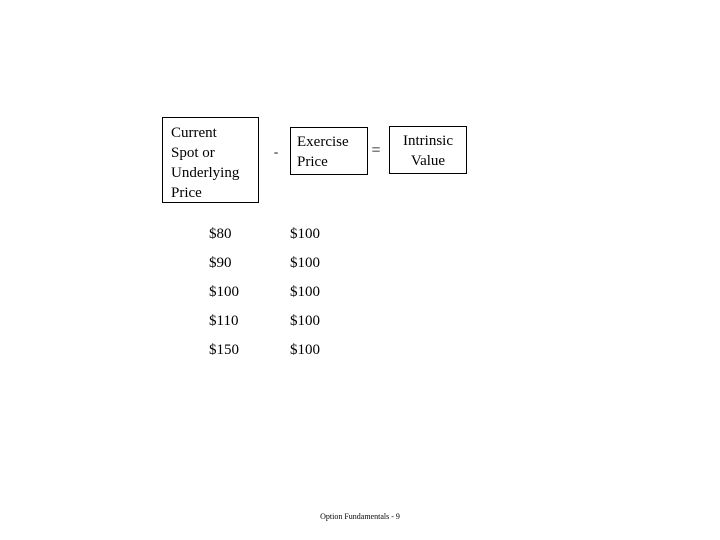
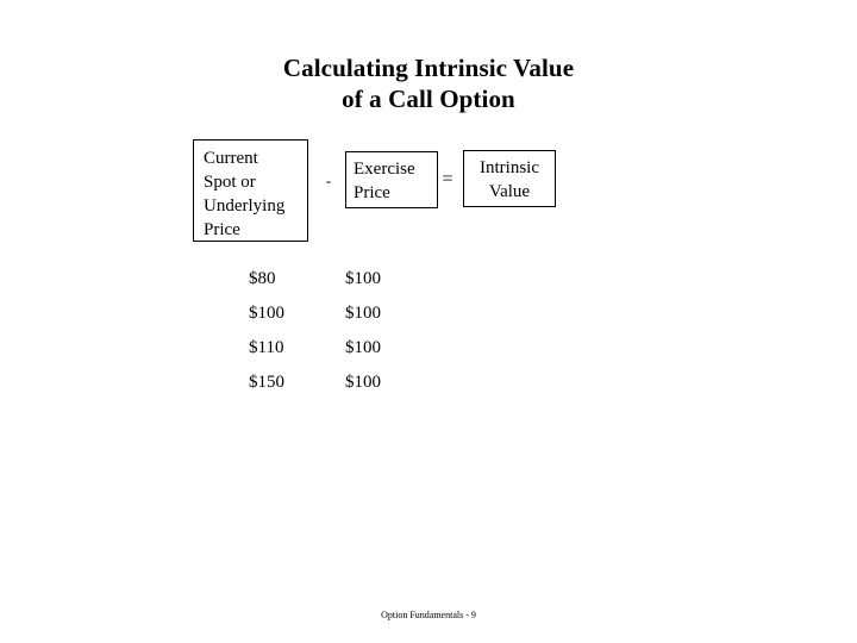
+ Calculating Intrinsic Value
+ of a Call Option
  Current
  Spot or
  Underlying
  Price
  -
  Exercise
  Price
  =
  Intrinsic
  Value
  $80	$100
- $90	$100
  $100	$100
  $110	$100
  $150	$100
  Option Fundamentals - 9
